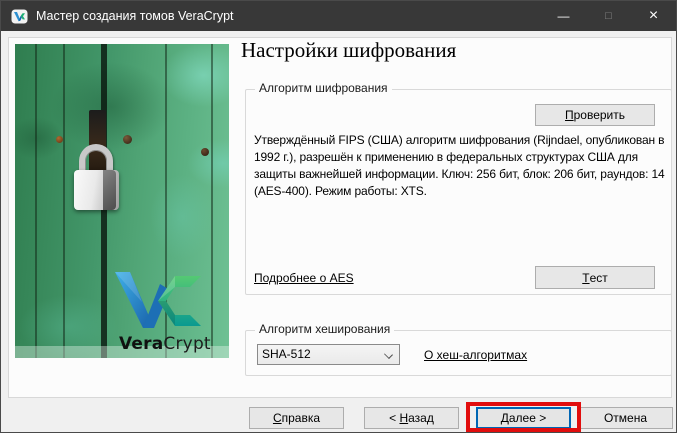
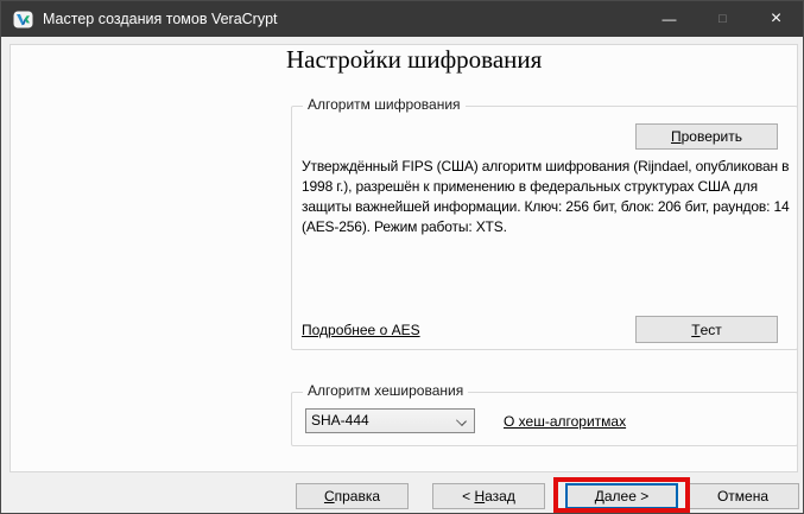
  Мастер создания томов VeraCrypt
  —
  □
  ×
- VeraCrypt
  Настройки шифрования
  Алгоритм шифрования
  П
  роверить
  Утверждённый FIPS (США) алгоритм шифрования (Rijndael, опубликован в
- 1992 г.), разрешён к применению в федеральных структурах США для
+ 1998 г.), разрешён к применению в федеральных структурах США для
  защиты важнейшей информации. Ключ: 256 бит, блок: 206 бит, раундов: 14
- (AES-400). Режим работы: XTS.
+ (AES-256). Режим работы: XTS.
  Подробнее о AES
  Т
  ест
  Алгоритм хеширования
- SHA-512
+ SHA-444
  О хеш-алгоритмах
  С
  правка
  <
  Н
  азад
  Д
  алее >
  Отмена
